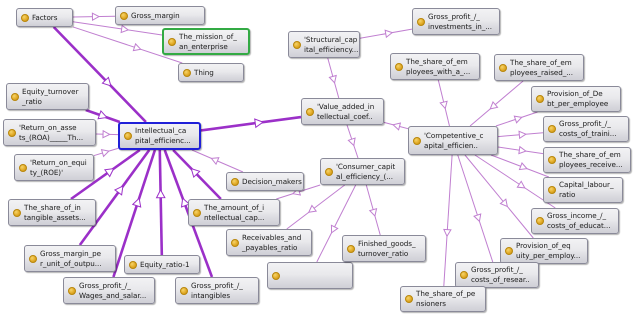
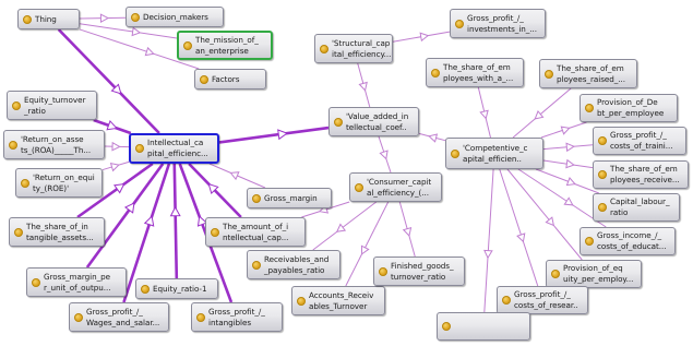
- Factors
+ Thing
- Gross_margin
+ Decision_makers
  The_mission_of_
  an_enterprise
- Thing
+ Factors
  Equity_turnover
  _ratio
  'Return_on_asse
  ts_(ROA)_____Th...
  'Return_on_equi
  ty_(ROE)'
  Intellectual_ca
  pital_efficienc...
  The_share_of_in
  tangible_assets...
  Gross_margin_pe
  r_unit_of_outpu...
  Gross_profit_/_
  Wages_and_salar...
  Equity_ratio-1
  Gross_profit_/_
  intangibles
  The_amount_of_i
  ntellectual_cap...
- Decision_makers
+ Gross_margin
  Receivables_and
  _payables_ratio
+ Accounts_Receiv
+ ables_Turnover
  'Structural_cap
  ital_efficiency...
  'Value_added_in
  tellectual_coef..
  'Consumer_capit
  al_efficiency_(...
  Finished_goods_
  turnover_ratio
  Gross_profit_/_
  investments_in_...
  The_share_of_em
  ployees_with_a_...
  The_share_of_em
  ployees_raised_...
  'Competentive_c
  apital_efficien..
  Provision_of_De
  bt_per_employee
  Gross_profit_/_
  costs_of_traini...
  The_share_of_em
  ployees_receive...
  Capital_labour_
  ratio
  Gross_income_/_
  costs_of_educat...
  Provision_of_eq
  uity_per_employ...
  Gross_profit_/_
  costs_of_resear..
- The_share_of_pe
- nsioners
